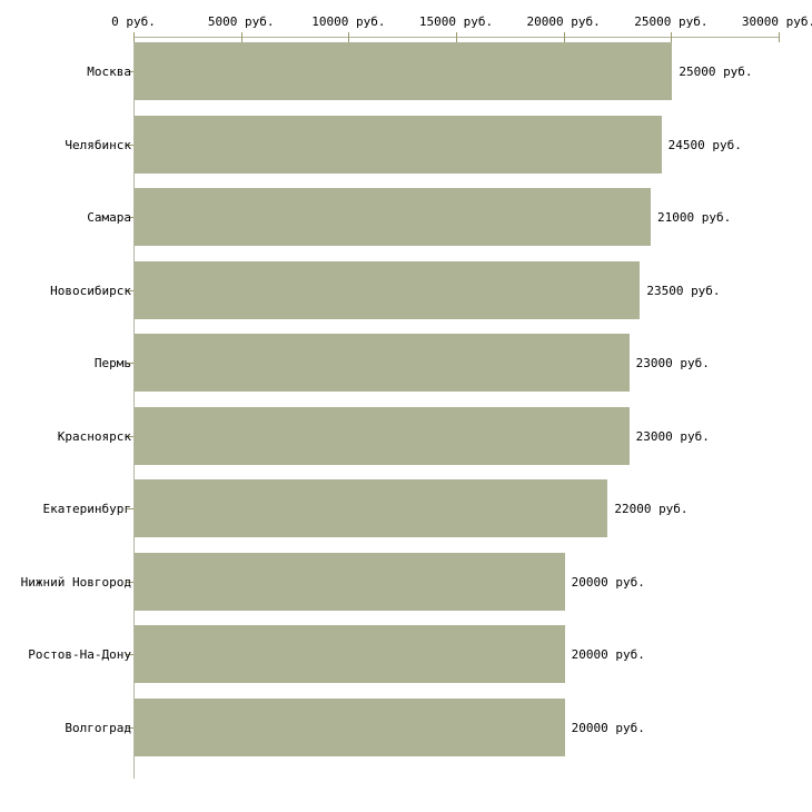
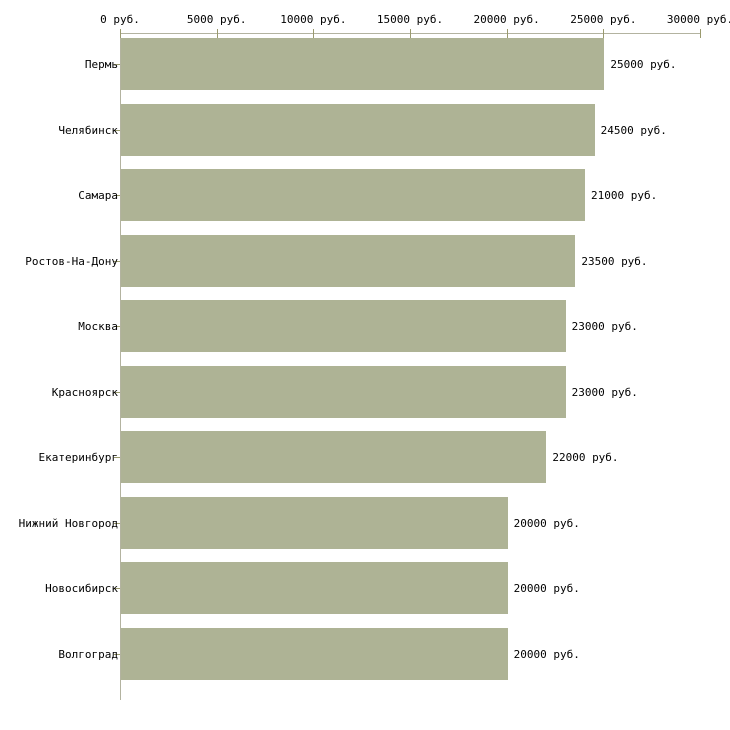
  0 руб.
  5000 руб.
  10000 руб.
  15000 руб.
  20000 руб.
  25000 руб.
  30000 руб
- Москва
+ Пермь
  25000 руб.
  Челябинск
  24500 руб.
  Самара
  21000 руб.
- Новосибирск
+ Ростов-На-Дону
  23500 руб.
- Пермь
+ Москва
  23000 руб.
  Красноярск
  23000 руб.
  Екатеринбург
  22000 руб.
  Нижний Новгород
  20000 руб.
- Ростов-На-Дону
+ Новосибирск
  20000 руб.
  Волгоград
  20000 руб.
